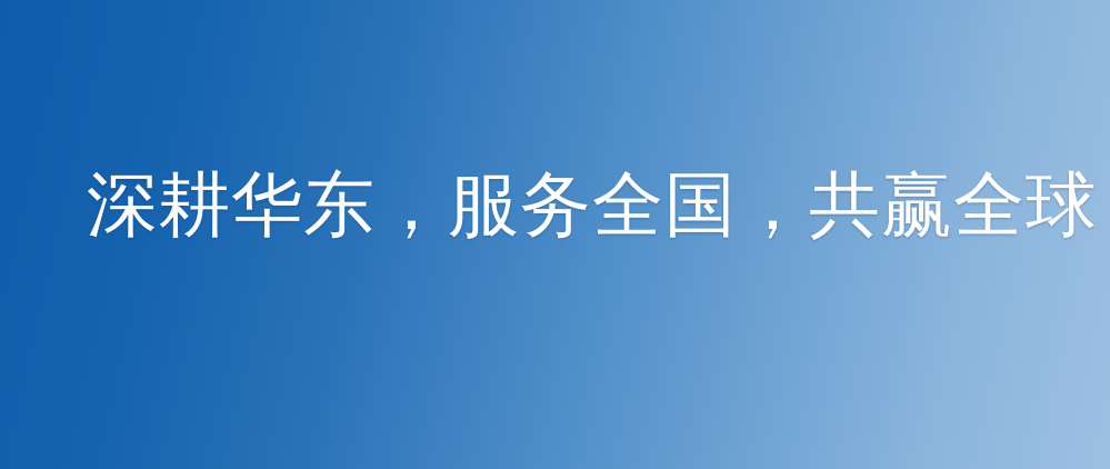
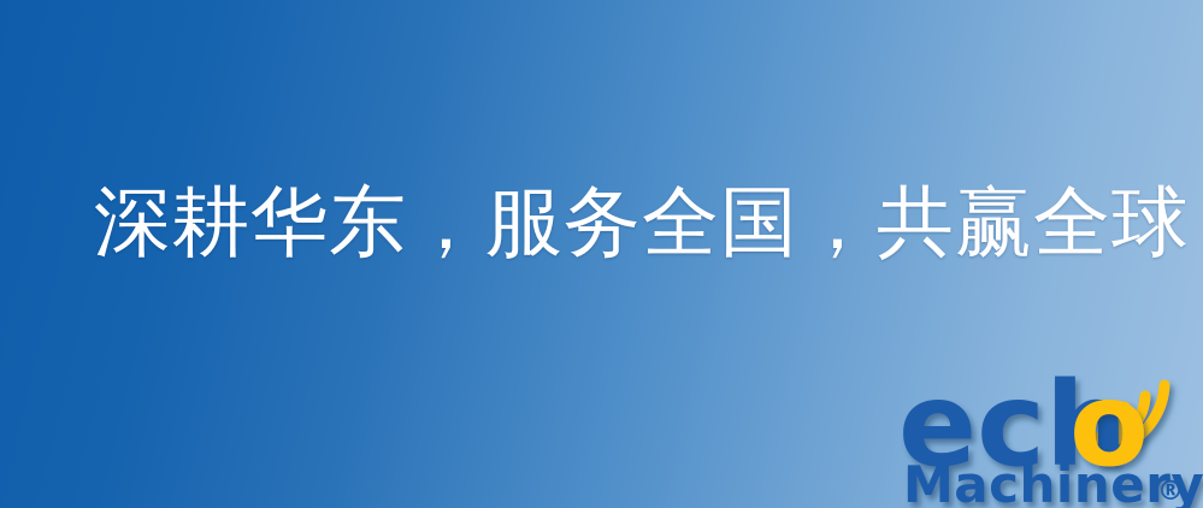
  深耕华东，服务全国，共赢全球
+ ech
+ o
+ Machinery
+ ®
